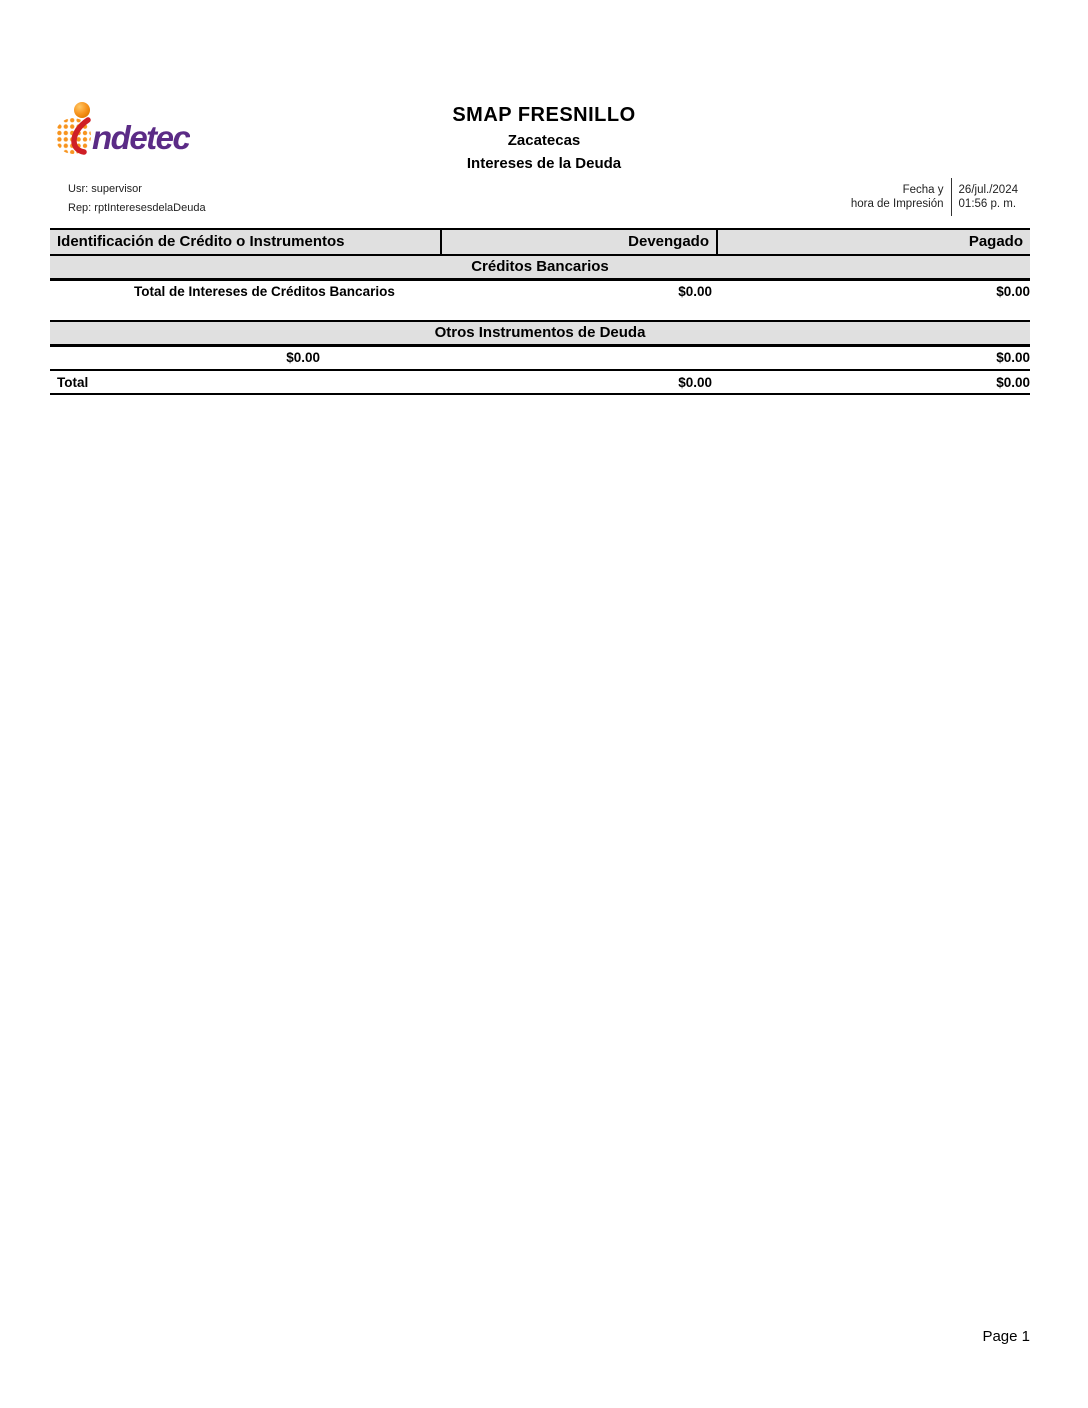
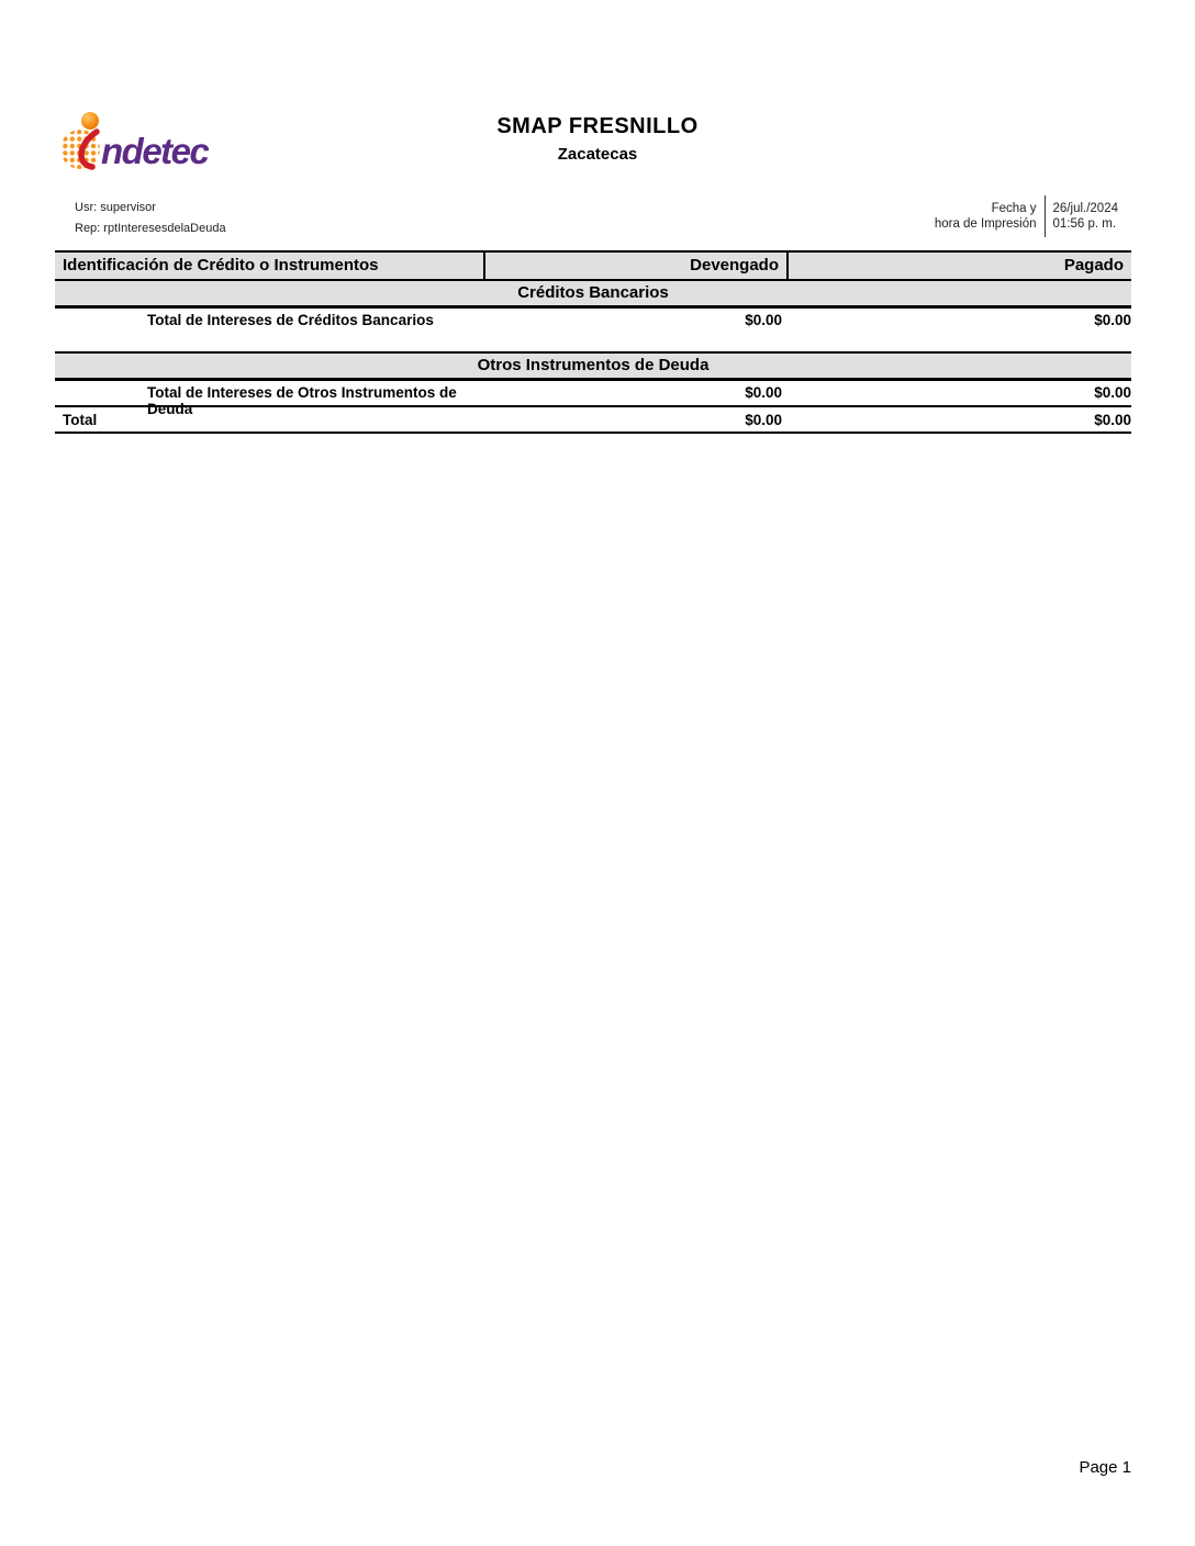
  ndetec
  SMAP FRESNILLO
  Zacatecas
- Intereses de la Deuda
  Usr: supervisor
  Rep: rptInteresesdelaDeuda
  Fecha y
  hora de Impresión
  26/jul./2024
  01:56 p. m.
  Identificación de Crédito o Instrumentos
  Devengado
  Pagado
  Créditos Bancarios
  Total de Intereses de Créditos Bancarios
  $0.00
  $0.00
  Otros Instrumentos de Deuda
+ Total de Intereses de Otros Instrumentos de Deuda
  $0.00
  $0.00
  Total
  $0.00
  $0.00
  Page 1
